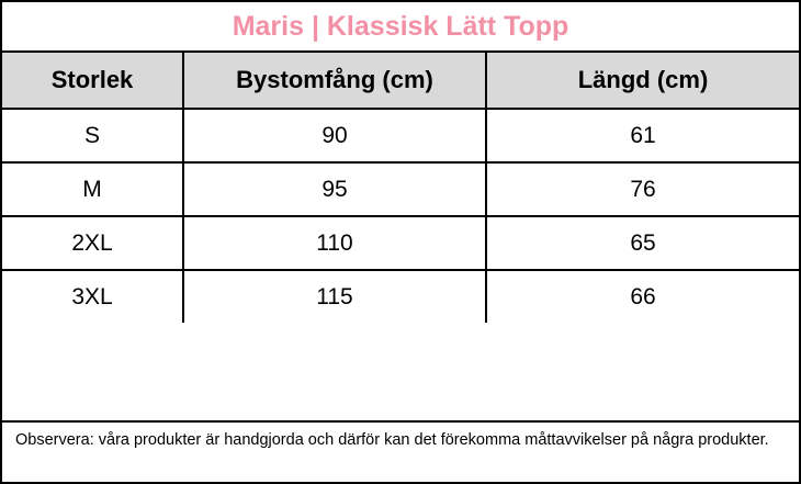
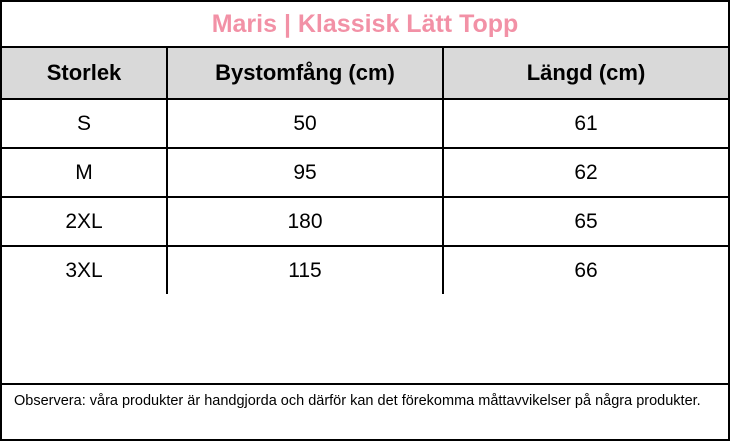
  Maris | Klassisk Lätt Topp
  Storlek	Bystomfång (cm)	Längd (cm)
- S	90	61
+ S	50	61
- M	95	76
+ M	95	62
- 2XL	110	65
+ 2XL	180	65
  3XL	115	66
  Observera: våra produkter är handgjorda och därför kan det förekomma måttavvikelser på några produkter.
